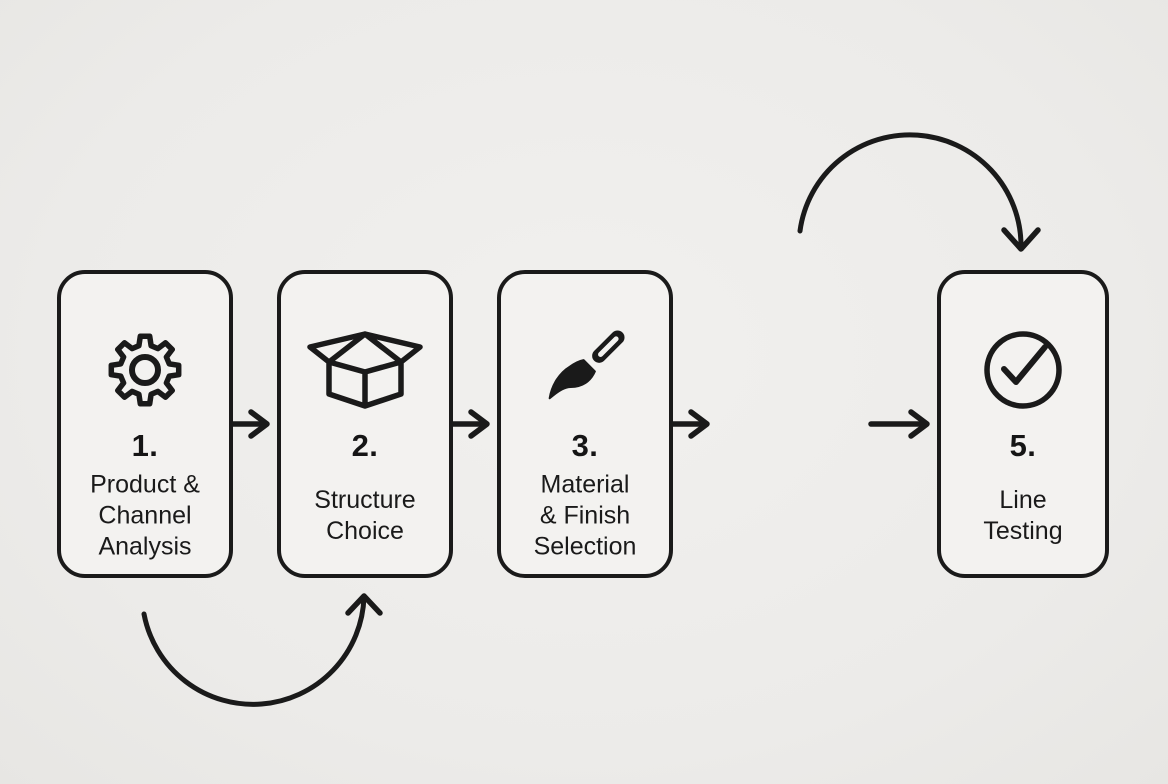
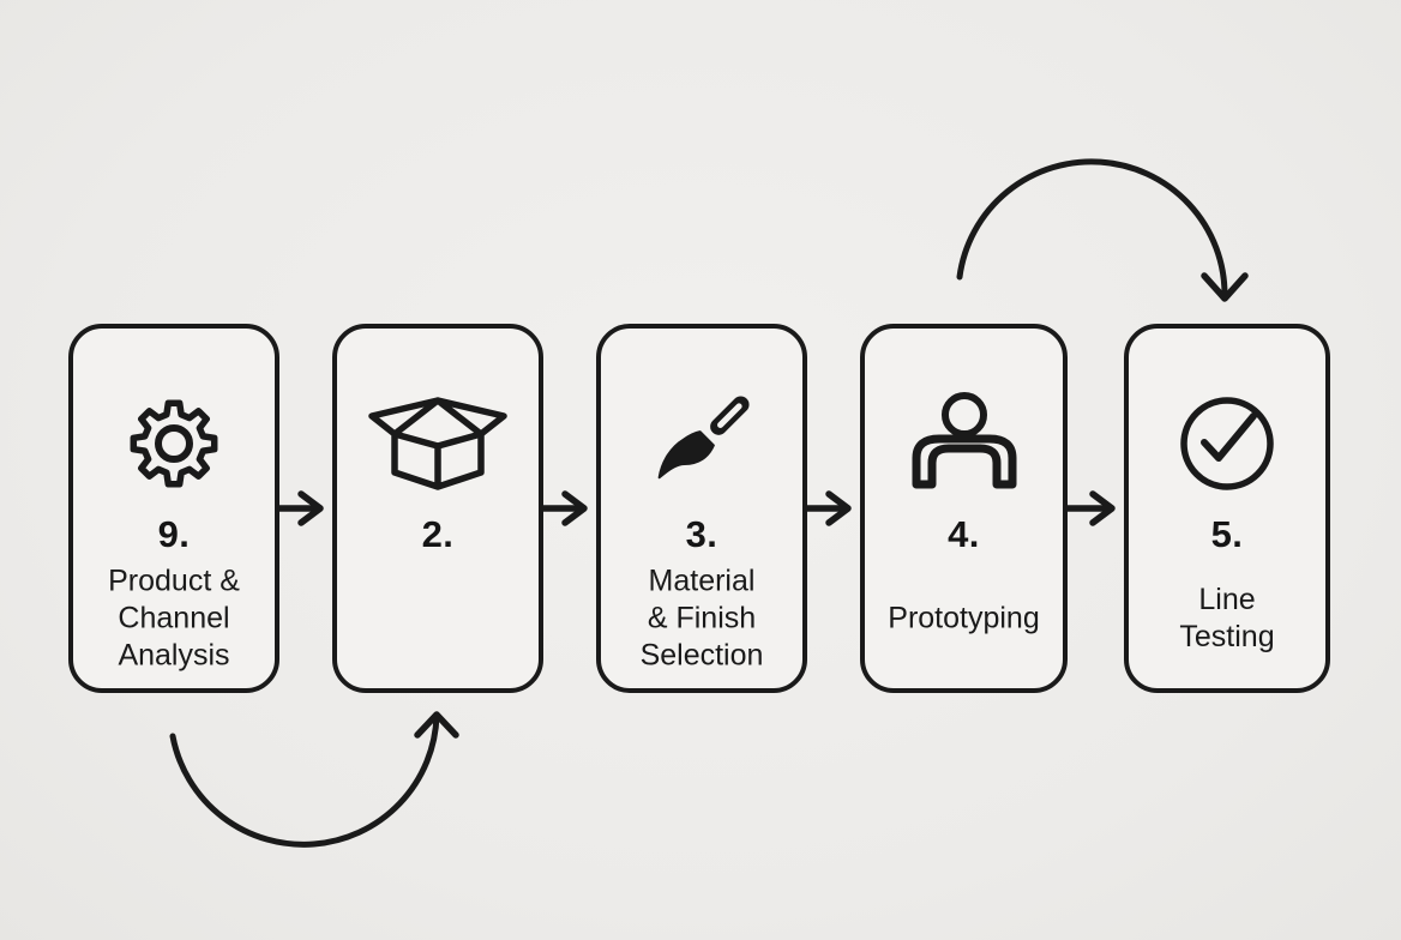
- 1.
+ 9.
  Product &
  Channel
  Analysis
  2.
- Structure
- Choice
  3.
  Material
  & Finish
  Selection
+ 4.
+ Prototyping
  5.
  Line
  Testing
